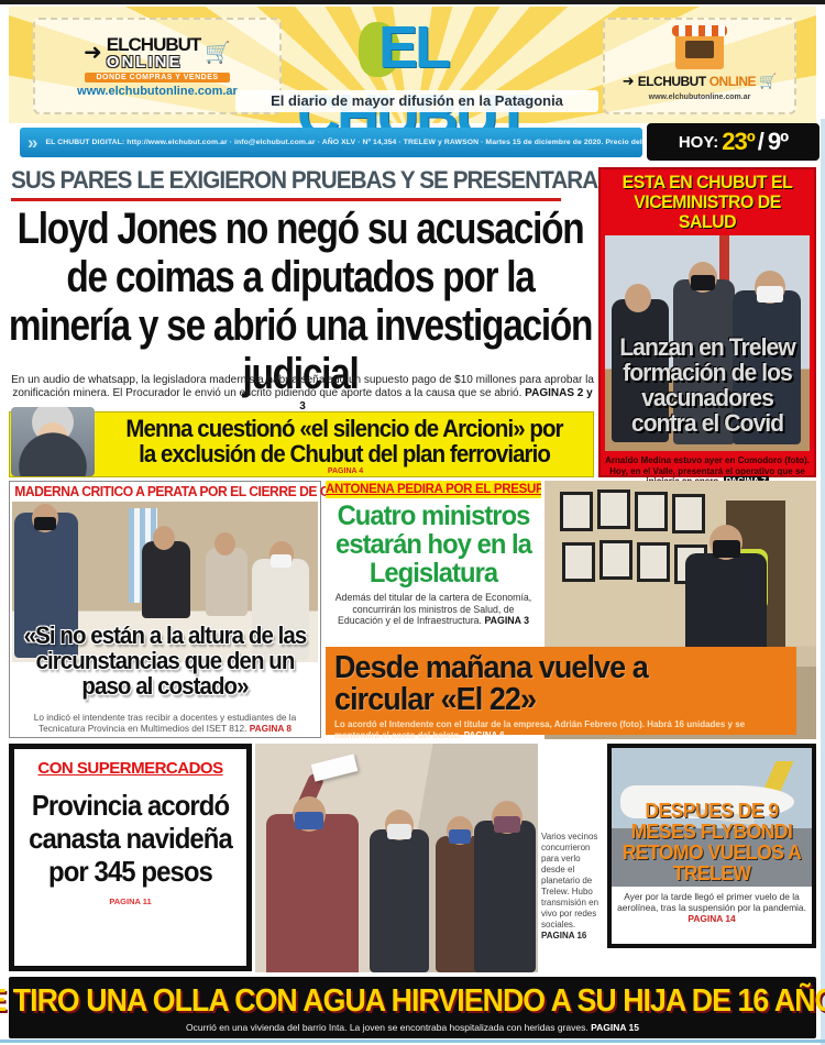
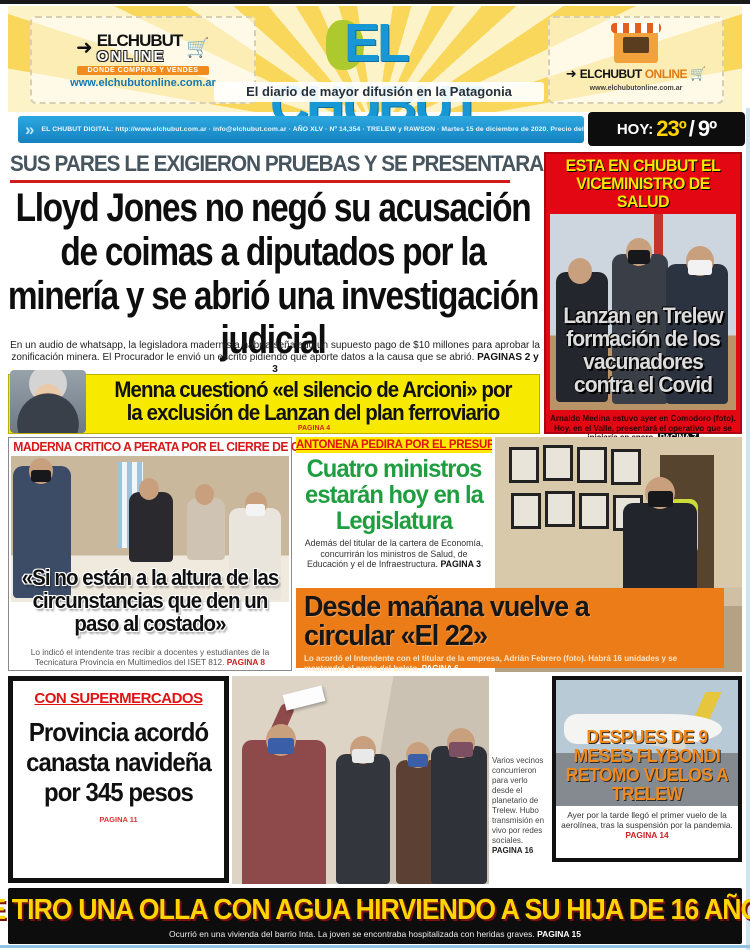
  ➜
  ELCHUBUT
  ONLINE
  🛒
  www.elchubutonline.com.a
  EL CHUBUT
  El diario de mayor difusión en la Patagonia
  ➜
  ELCHUBUT
  ONLINE
  🛒
  »
  HOY:
  23º
  /
  9º
  SUS PARES LE EXIGIERON PRUEBAS Y SE PRESENTARA
  Lloyd Jones no negó su acusación de coimas a diputados por la minería y se abrió una investigación judicial
  En un audio de whatsapp, la legisladora madernista habría señalado un supuesto pago de $10 millones para aprobar la zonificación minera. El Procurador le envió un escrito pidiendo que aporte datos a la causa que se abrió. PAGINAS 2 y 3
- Menna cuestionó «el silencio de Arcioni» por la exclusión de Chubut del plan ferroviario
+ Menna cuestionó «el silencio de Arcioni» por la exclusión de Lanzan del plan ferroviario
  ESTA EN CHUBUT EL
  VICEMINISTRO DE SALUD
  Lanzan en Trelew formación de los vacunadores contra el Covid
  Arnaldo Medina estuvo ayer en Comodoro (foto). Hoy, en el Valle, presentará el operativo que se
  MADERNA CRITICO A PERATA POR EL CIERRE DE C
  «Si no están a la altura de las circunstancias que den un paso al costado»
  Lo indicó el intendente tras recibir a docentes y estudiantes de la Tecnicatura Provincia en Multimedios del ISET 812. PAGINA 8
  ANTONENA PEDIRA POR EL PRESUP
  Cuatro ministros estarán hoy en la Legislatura
  Además del titular de la cartera de Economía, concurrirán los ministros de Salud, de Educación y el de Infraestructura. PAGINA 3
  Desde mañana vuelve a circular «El 22»
  Lo acordó el Intendente con el titular de la empresa, Adrián Febrero (foto). Habrá 16 unidades y se mantendrá el costo del boleto. PAGINA 6
  CON SUPERMERCADOS
  Provincia acordó canasta navideña por 345 pesos
  PAGINA 11
  Varios vecinos concurrieron para verlo desde el planetario de Trelew. Hubo transmisión en vivo por redes sociales. PAGINA 16
  DESPUES DE 9 MESES FLYBONDI RETOMO VUELOS A TRELEW
  Ayer por la tarde llegó el primer vuelo de la aerolínea, tras la suspensión por la pandemia. PAGINA 14
  TIRO UNA OLLA CON AGUA HIRVIENDO A SU HIJA DE 16 AÑ
  Ocurrió en una vivienda del barrio Inta. La joven se encontraba hospitalizada con heridas graves. PAGINA 15
